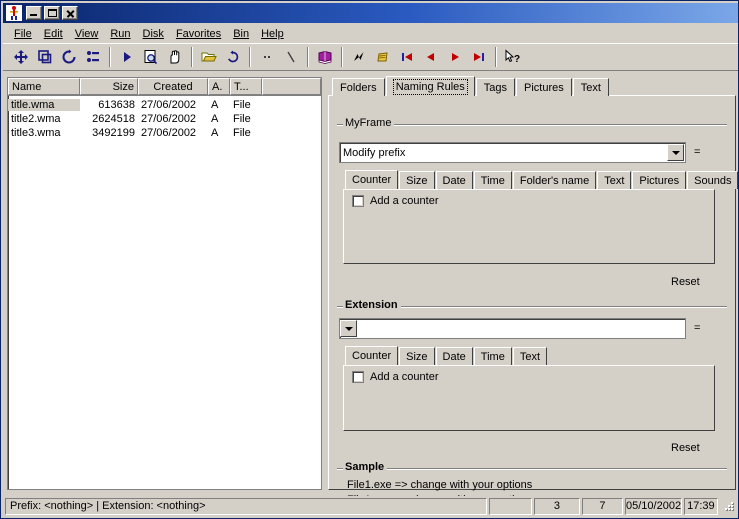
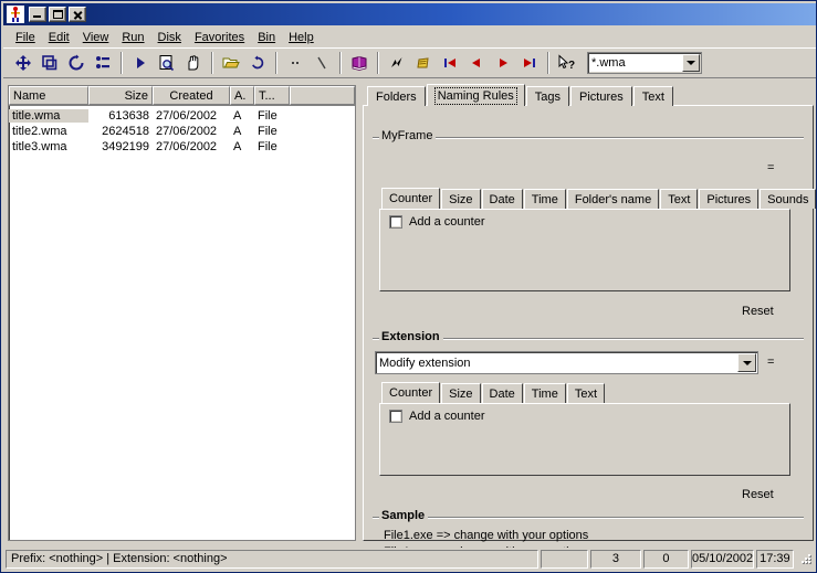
  File
  Edit
  View
  Run
  Disk
  Favorites
  Bin
  Help
  ?
+ *.wma
  Name
  Size
  Created
  A.
  T...
  title.wma
  613638
  27/06/2002
  A
  File
  title2.wma
  2624518
  27/06/2002
  A
  File
  title3.wma
  3492199
  27/06/2002
  A
  File
  Folders
  Naming Rules
  Tags
  Pictures
  Text
  MyFrame
- Modify prefix
  =
  Counter
  Size
  Date
  Time
  Folder's name
  Text
  Pictures
  Sounds
  Add a counter
  Reset
  Extension
+ Modify extension
  =
  Counter
  Size
  Date
  Time
  Text
  Add a counter
  Reset
  Sample
  File1.exe => change with your options
  Prefix: <nothing> | Extension: <nothing>
  3
- 7
+ 0
  05/10/2002
  17:39
